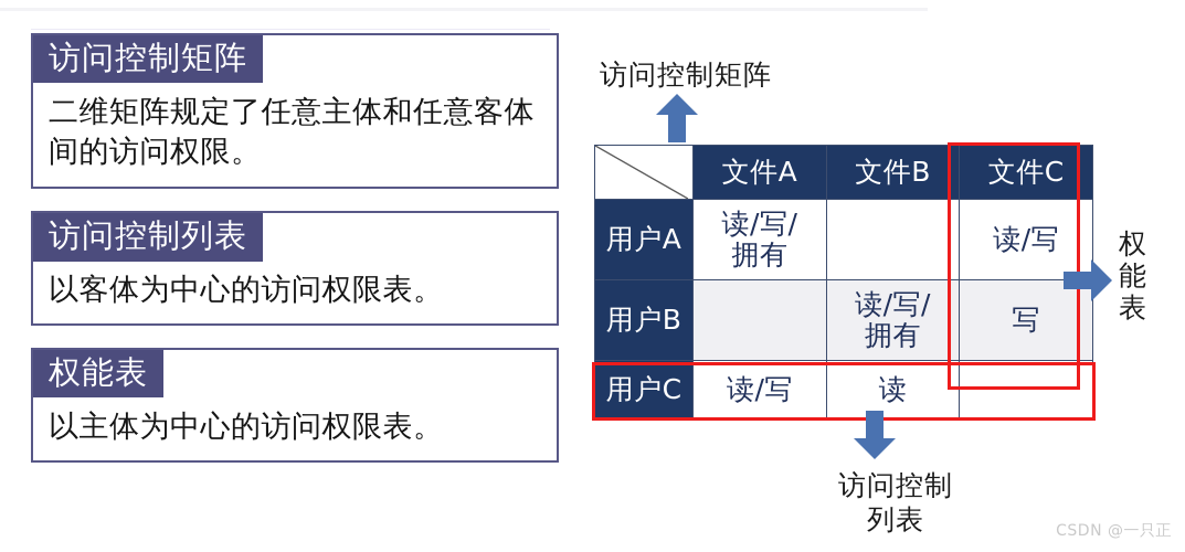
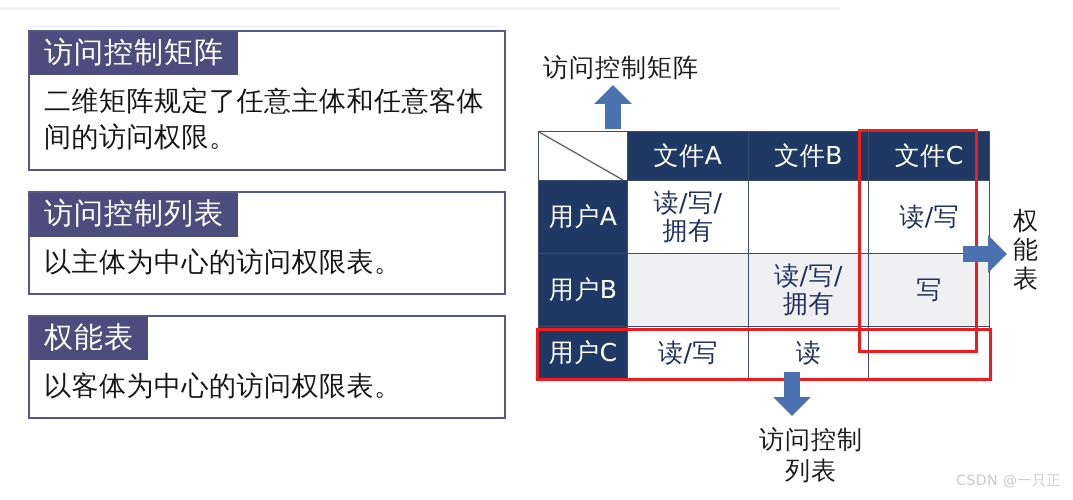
  访问控制矩阵
  二维矩阵规定了任意主体和任意客体间的访问权限。
  访问控制列表
- 以客体为中心的访问权限表。
+ 以主体为中心的访问权限表。
  权能表
- 以主体为中心的访问权限表。
+ 以客体为中心的访问权限表。
  访问控制矩阵
  	文件A	文件B	文件C
  用户A	读/写/ 拥有		读/写
  用户B		读/写/ 拥有	写
  用户C	读/写	读
  权能表
  访问控制
  列表
  CSDN @一只正
